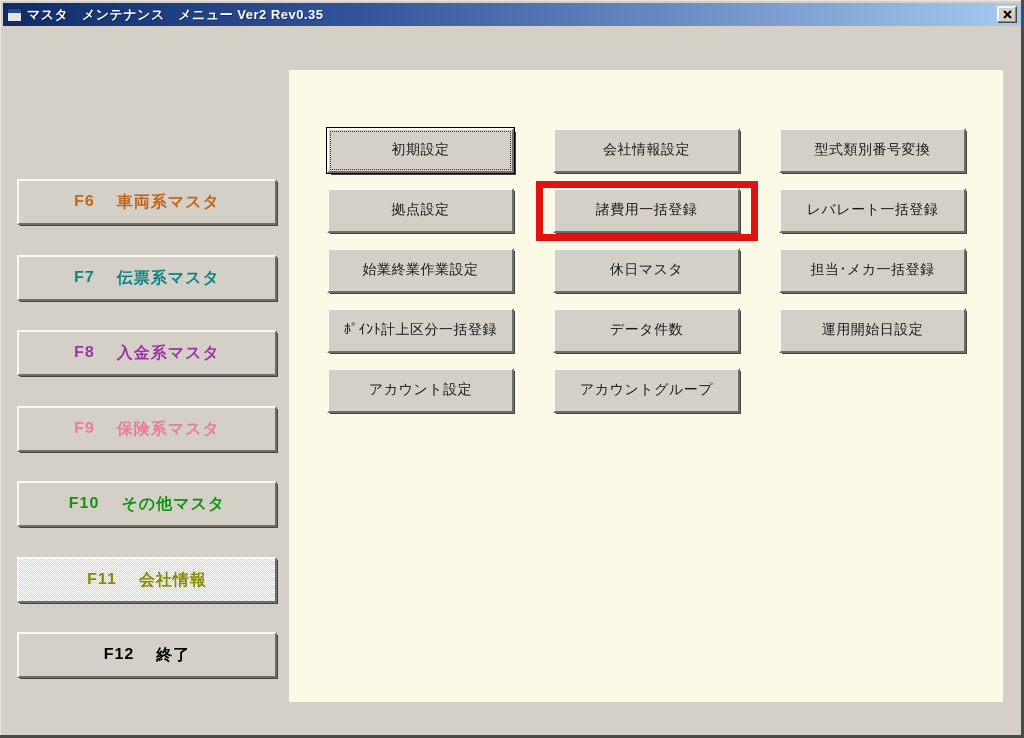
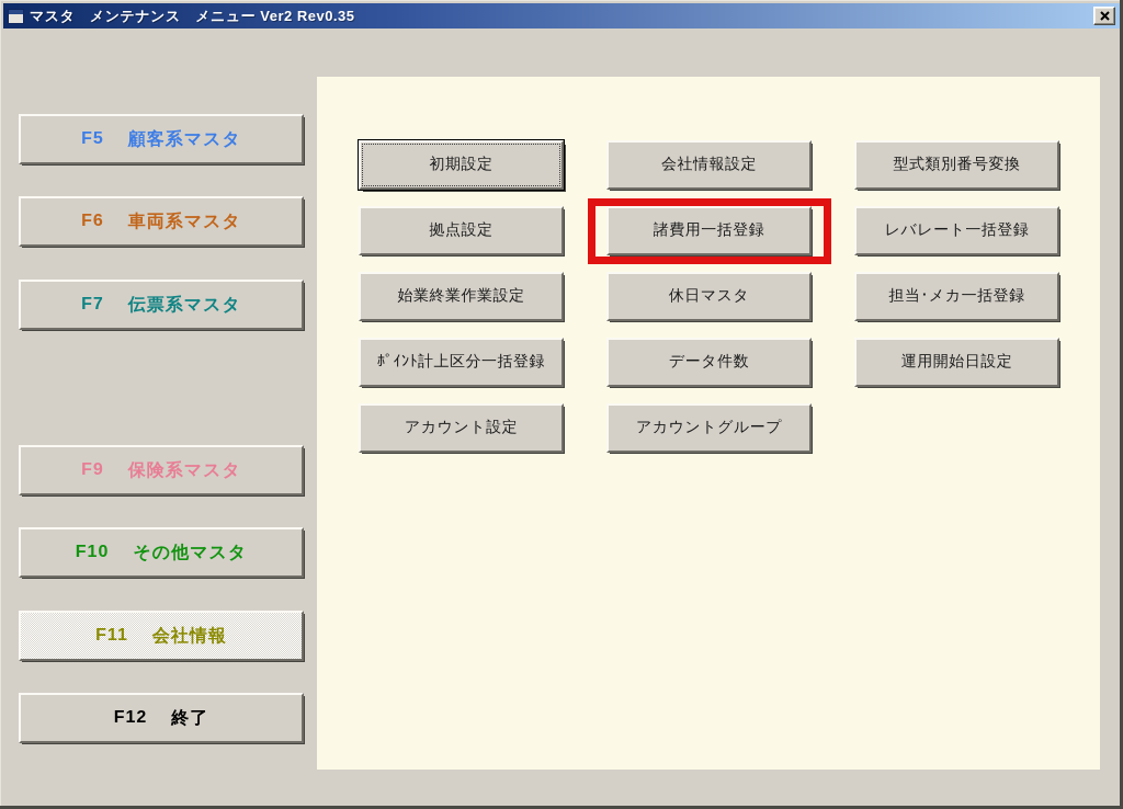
  マスタ メンテナンス メニュー Ver2 Rev0.35
+ F5
+ 顧客系マスタ
  F6
  車両系マスタ
  F7
  伝票系マスタ
- F8
- 入金系マスタ
  F9
  保険系マスタ
  F10
  その他マスタ
  F11
  会社情報
  F12
  終了
  初期設定
  会社情報設定
  型式類別番号変換
  拠点設定
  諸費用一括登録
  レバレート一括登録
  始業終業作業設定
  休日マスタ
  担当･メカ一括登録
  ﾎﾟｲﾝﾄ計上区分一括登録
  データ件数
  運用開始日設定
  アカウント設定
  アカウントグループ
